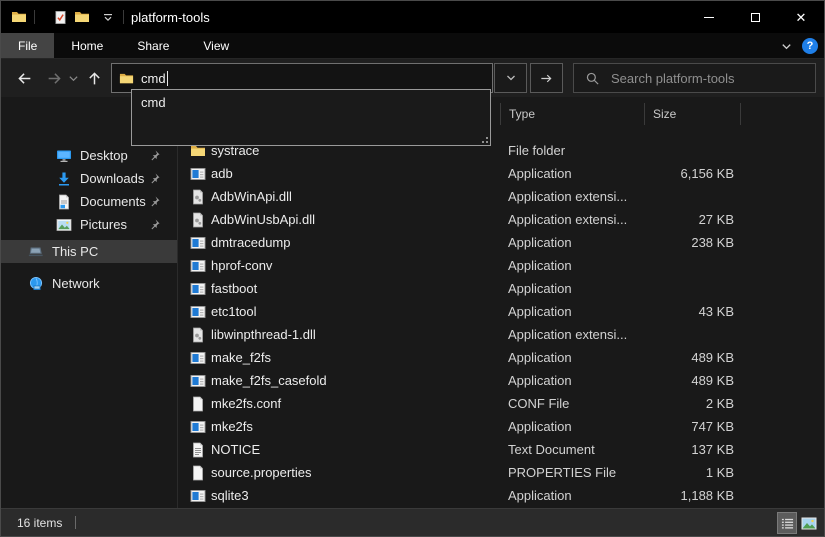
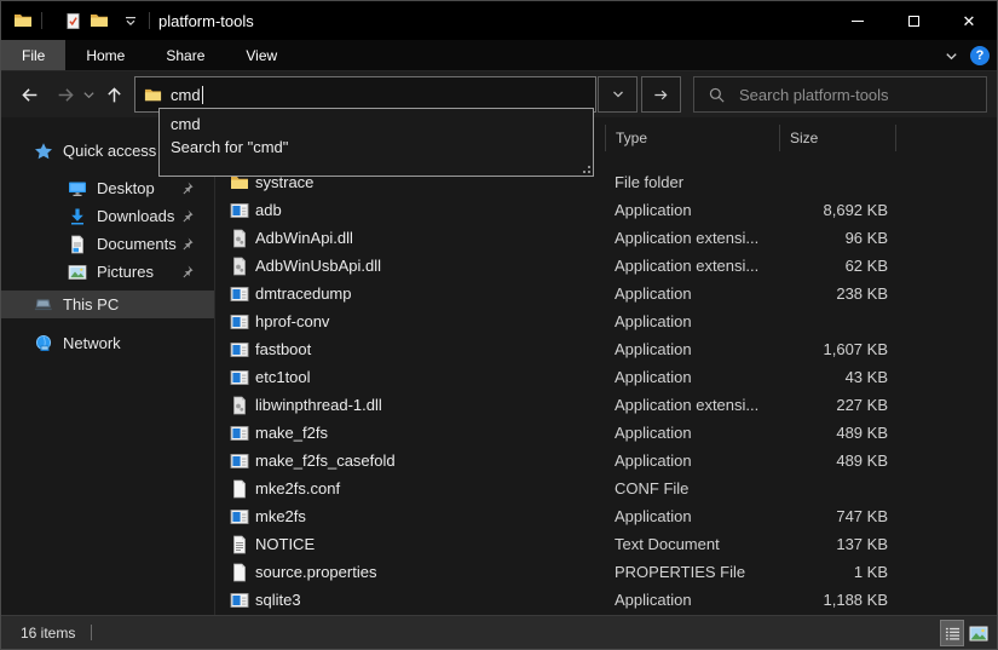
  platform-tools
  ✕
  File
  Home
  Share
  View
  ?
  cmd
  Search platform-tools
  cmd
+ Search for "cmd"
+ Quick access
  Desktop
  Downloads
  Documents
  Pictures
  This PC
  Network
  Type
  Size
  systrace
  File folder
  adb
  Application
- 6,156 KB
+ 8,692 KB
  AdbWinApi.dll
  Application extensi...
+ 96 KB
  AdbWinUsbApi.dll
  Application extensi...
- 27 KB
+ 62 KB
  dmtracedump
  Application
  238 KB
  hprof-conv
  Application
  fastboot
  Application
+ 1,607 KB
  etc1tool
  Application
  43 KB
  libwinpthread-1.dll
  Application extensi...
+ 227 KB
  make_f2fs
  Application
  489 KB
  make_f2fs_casefold
  Application
  489 KB
  mke2fs.conf
  CONF File
- 2 KB
  mke2fs
  Application
  747 KB
  NOTICE
  Text Document
  137 KB
  source.properties
  PROPERTIES File
  1 KB
  sqlite3
  Application
  1,188 KB
  16 items
